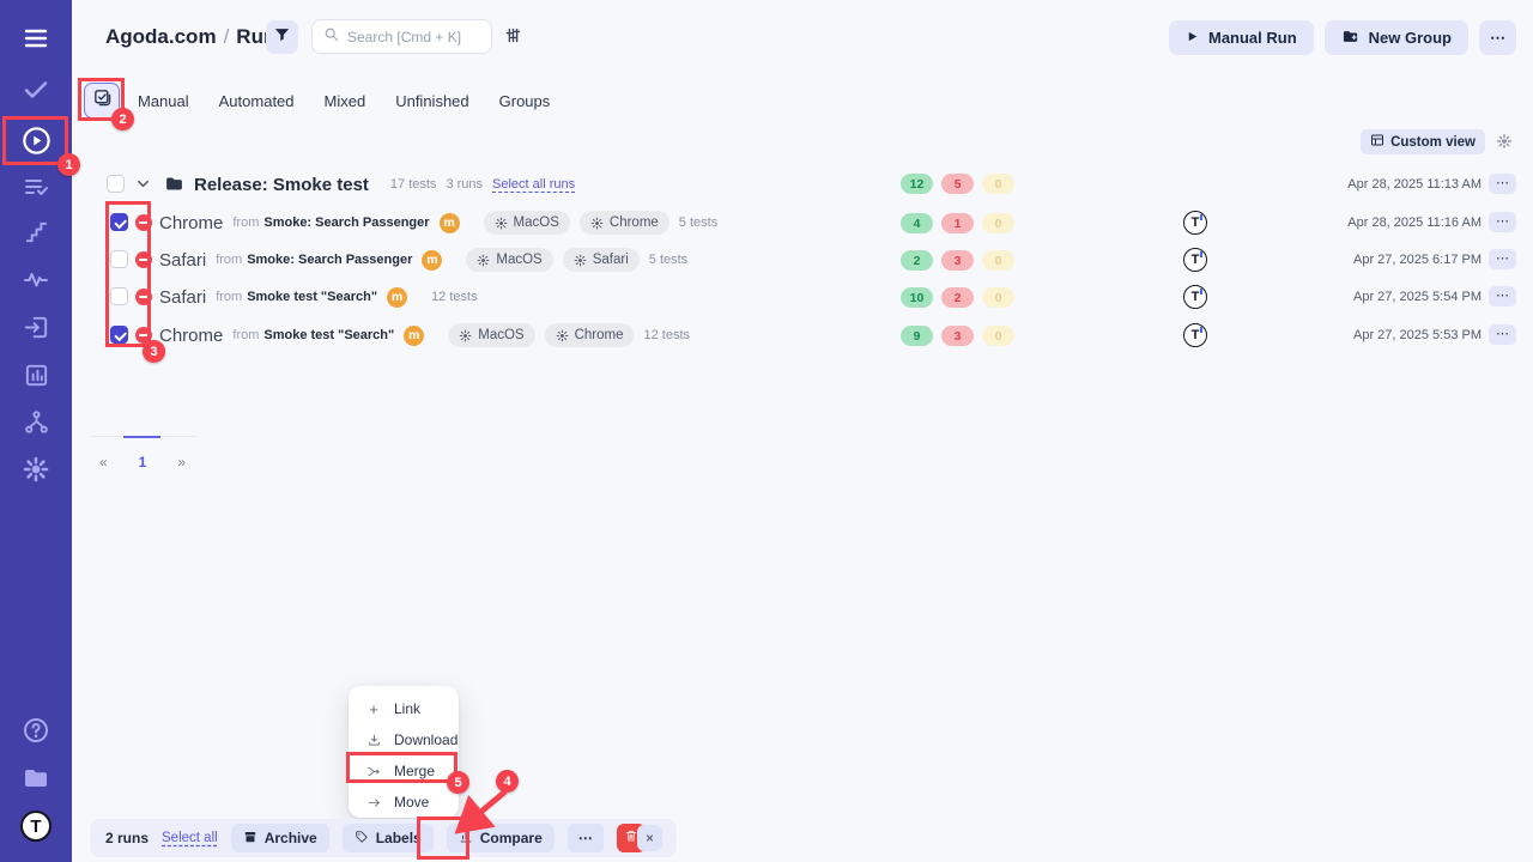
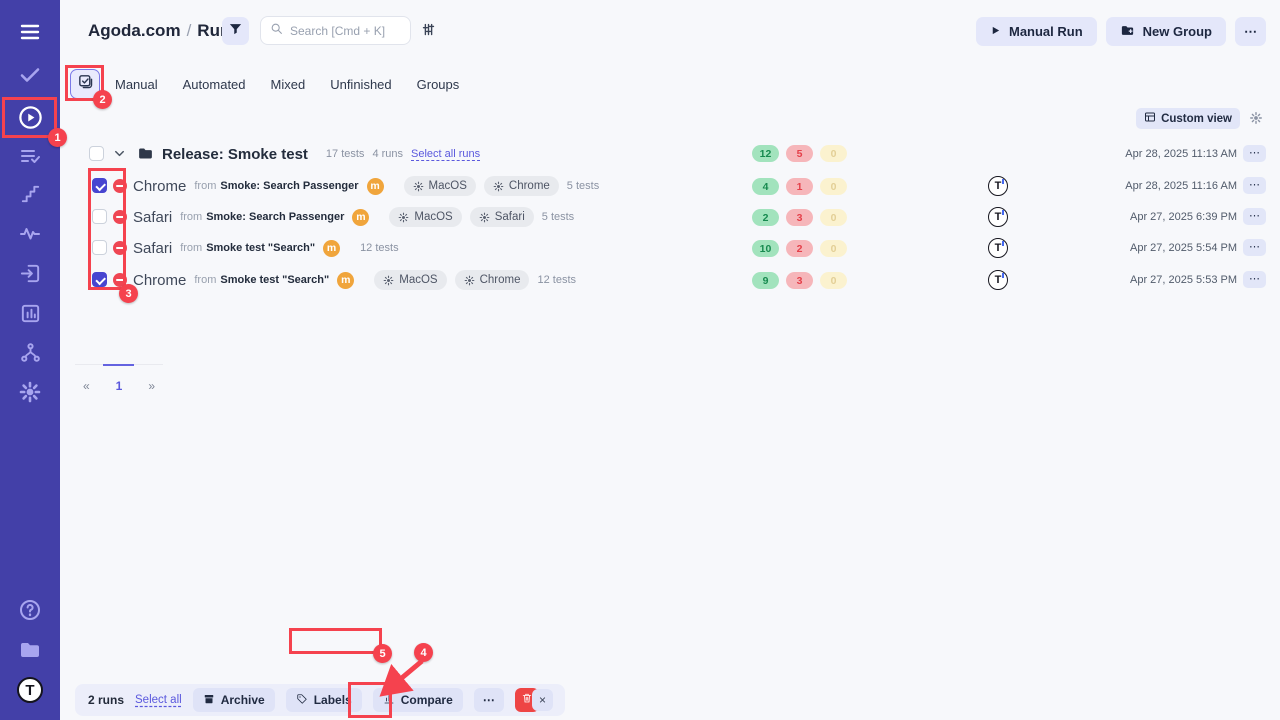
  T
  Agoda.com / Ru
  Search [Cmd + K]
  Manual Run
  New Group
  ⋯
  Manual
  Automated
  Mixed
  Unfinished
  Groups
  Custom view
  Release: Smoke test
  17 tests
- 3 runs
+ 4 runs
  Select all runs
  12
  5
  0
  Apr 28, 2025 11:13 AM
  ⋯
  Chrome
  from
  Smoke: Search Passenger
  m
  MacOS
  Chrome
  5 tests
  4
  1
  0
  T
  Apr 28, 2025 11:16 AM
  ⋯
  Safari
  from
  Smoke: Search Passenger
  m
  MacOS
  Safari
  5 tests
  2
  3
  0
  T
- Apr 27, 2025 6:17 PM
+ Apr 27, 2025 6:39 PM
  ⋯
  Safari
  from
  Smoke test "Search"
  m
  12 tests
  10
  2
  0
  T
  Apr 27, 2025 5:54 PM
  ⋯
  Chrome
  from
  Smoke test "Search"
  m
  MacOS
  Chrome
  12 tests
  9
  3
  0
  T
  Apr 27, 2025 5:53 PM
  ⋯
  «
  1
  »
- +
- Link
- Download
- Merge
- Move
  2 runs
  Select all
  Archive
  Labels
  Compare
  ⋯
  ×
  1
  2
  3
  4
  5
